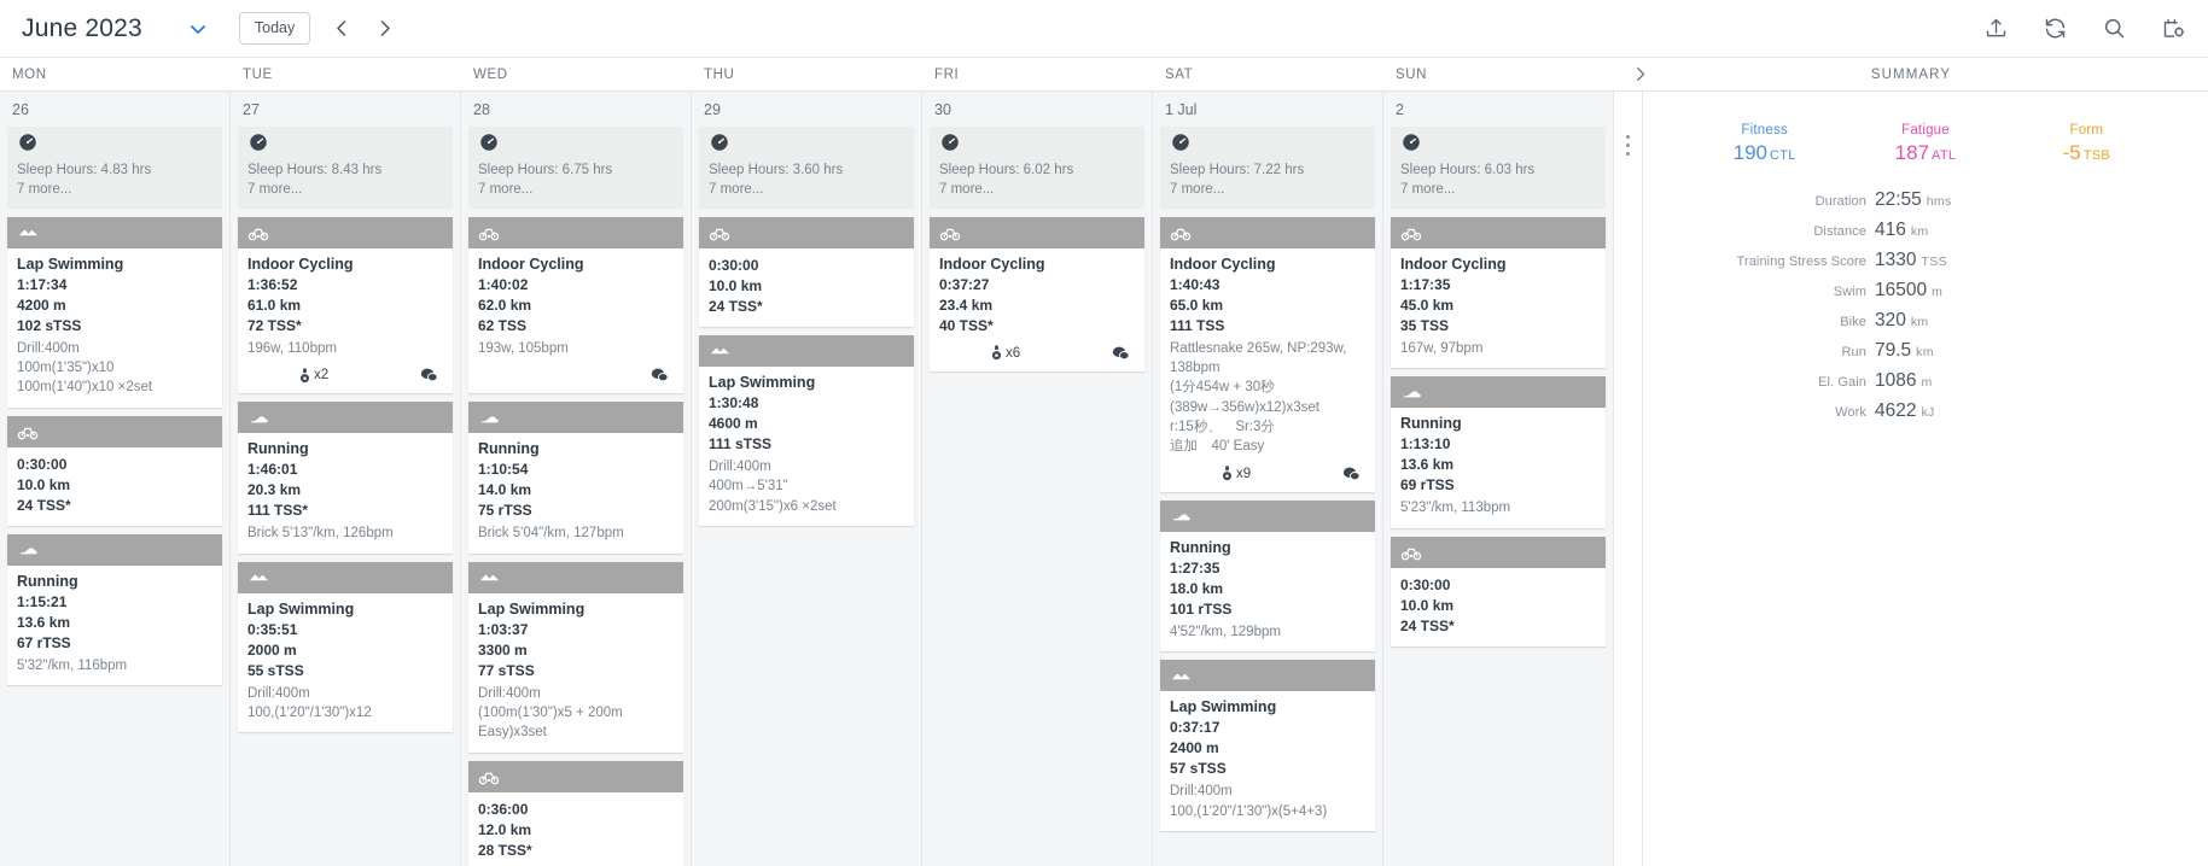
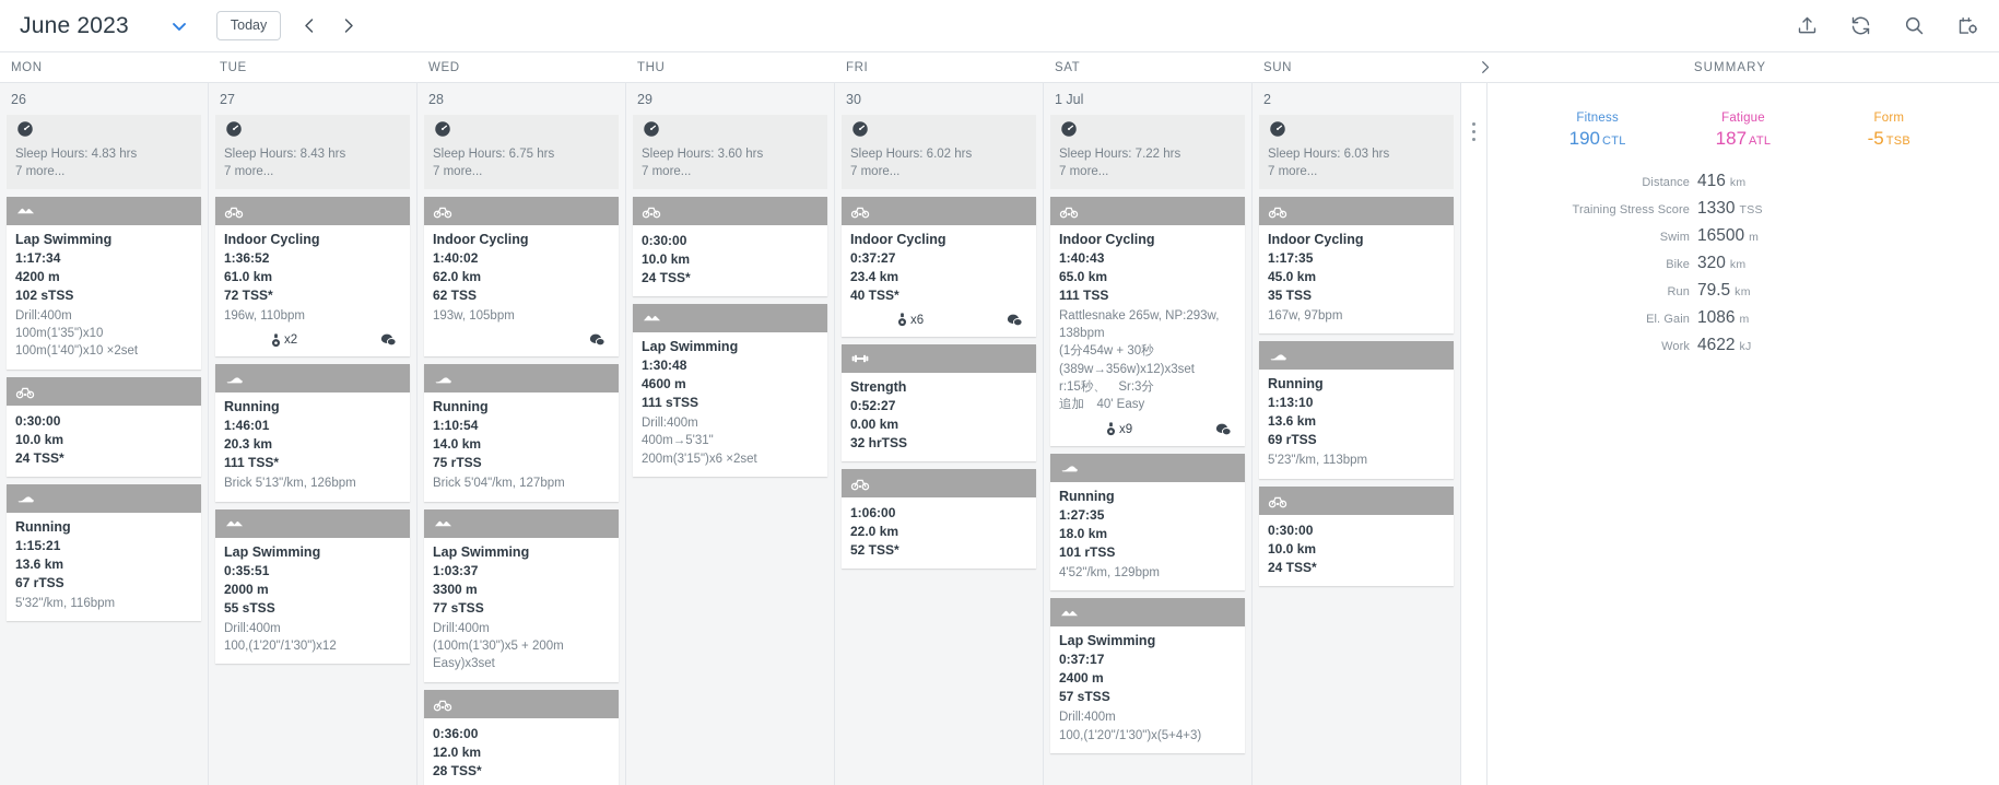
  June 2023
  Today
  MON
  TUE
  WED
  THU
  FRI
  SAT
  SUN
  SUMMARY
  26
  Sleep Hours: 4.83 hrs
  7 more...
  Lap Swimming
  1:17:34
  4200 m
  102 sTSS
  Drill:400m
  100m(1'35")x10
  100m(1'40")x10 ×2set
  0:30:00
  10.0 km
  24 TSS*
  Running
  1:15:21
  13.6 km
  67 rTSS
  5'32"/km, 116bpm
  27
  Sleep Hours: 8.43 hrs
  7 more...
  Indoor Cycling
  1:36:52
  61.0 km
  72 TSS*
  196w, 110bpm
  x2
  Running
  1:46:01
  20.3 km
  111 TSS*
  Brick 5'13"/km, 126bpm
  Lap Swimming
  0:35:51
  2000 m
  55 sTSS
  Drill:400m
  100,(1'20"/1'30")x12
  28
  Sleep Hours: 6.75 hrs
  7 more...
  Indoor Cycling
  1:40:02
  62.0 km
  62 TSS
  193w, 105bpm
  Running
  1:10:54
  14.0 km
  75 rTSS
  Brick 5'04"/km, 127bpm
  Lap Swimming
  1:03:37
  3300 m
  77 sTSS
  Drill:400m
  (100m(1'30")x5 + 200m Easy)x3set
  0:36:00
  12.0 km
  28 TSS*
  29
  Sleep Hours: 3.60 hrs
  7 more...
  0:30:00
  10.0 km
  24 TSS*
  Lap Swimming
  1:30:48
  4600 m
  111 sTSS
  Drill:400m
  400m→5'31"
  200m(3'15")x6 ×2set
  30
  Sleep Hours: 6.02 hrs
  7 more...
  Indoor Cycling
  0:37:27
  23.4 km
  40 TSS*
  x6
+ Strength
+ 0:52:27
+ 0.00 km
+ 32 hrTSS
+ 1:06:00
+ 22.0 km
+ 52 TSS*
  1 Jul
  Sleep Hours: 7.22 hrs
  7 more...
  Indoor Cycling
  1:40:43
  65.0 km
  111 TSS
  Rattlesnake 265w, NP:293w, 138bpm
  (1分454w + 30秒
  (389w→356w)x12)x3set
  r:15秒、 Sr:3分
  追加 40' Easy
  x9
  Running
  1:27:35
  18.0 km
  101 rTSS
  4'52"/km, 129bpm
  Lap Swimming
  0:37:17
  2400 m
  57 sTSS
  Drill:400m
  100,(1'20"/1'30")x(5+4+3)
  2
  Sleep Hours: 6.03 hrs
  7 more...
  Indoor Cycling
  1:17:35
  45.0 km
  35 TSS
  167w, 97bpm
  Running
  1:13:10
  13.6 km
  69 rTSS
  5'23"/km, 113bpm
  0:30:00
  10.0 km
  24 TSS*
  Fitness
  190 CTL
  Fatigue
  187 ATL
  Form
  -5 TSB
- Duration
- 22:55
- hms
  Distance
  416
  km
  Training Stress Score
  1330
  TSS
  Swim
  16500
  m
  Bike
  320
  km
  Run
  79.5
  km
  El. Gain
  1086
  m
  Work
  4622
  kJ
